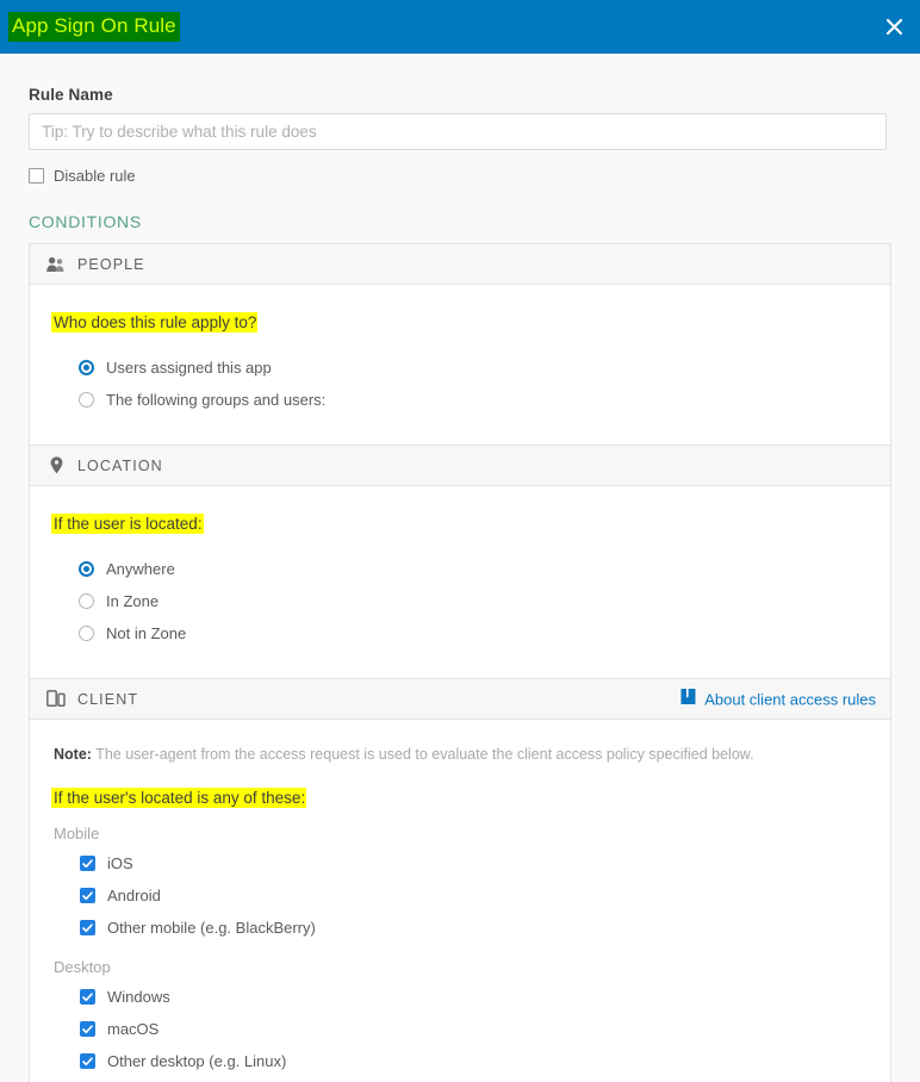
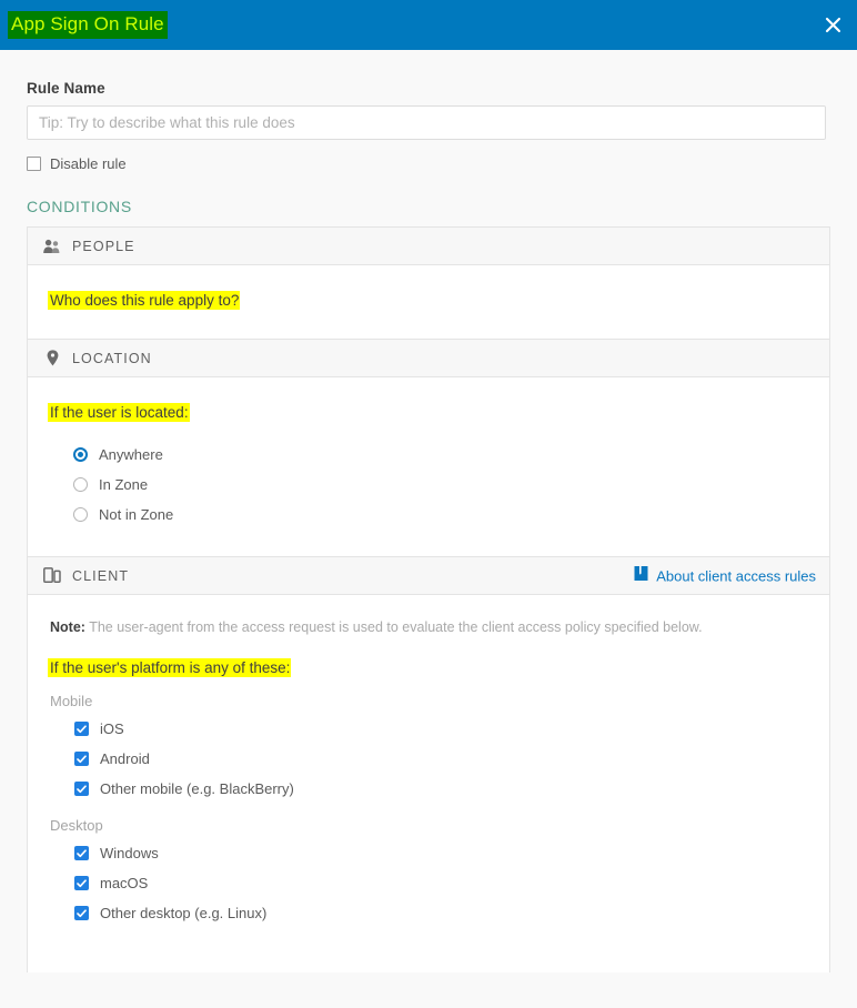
  App Sign On Rule
  Rule Name
  Tip: Try to describe what this rule does
  Disable rule
  CONDITIONS
  PEOPLE
  Who does this rule apply to?
- Users assigned this app
- The following groups and users:
  LOCATION
  If the user is located:
  Anywhere
  In Zone
  Not in Zone
  CLIENT
  About client access rules
  Note: The user-agent from the access request is used to evaluate the client access policy specified below.
- If the user's located is any of these:
+ If the user's platform is any of these:
  Mobile
  iOS
  Android
  Other mobile (e.g. BlackBerry)
  Desktop
  Windows
  macOS
  Other desktop (e.g. Linux)
